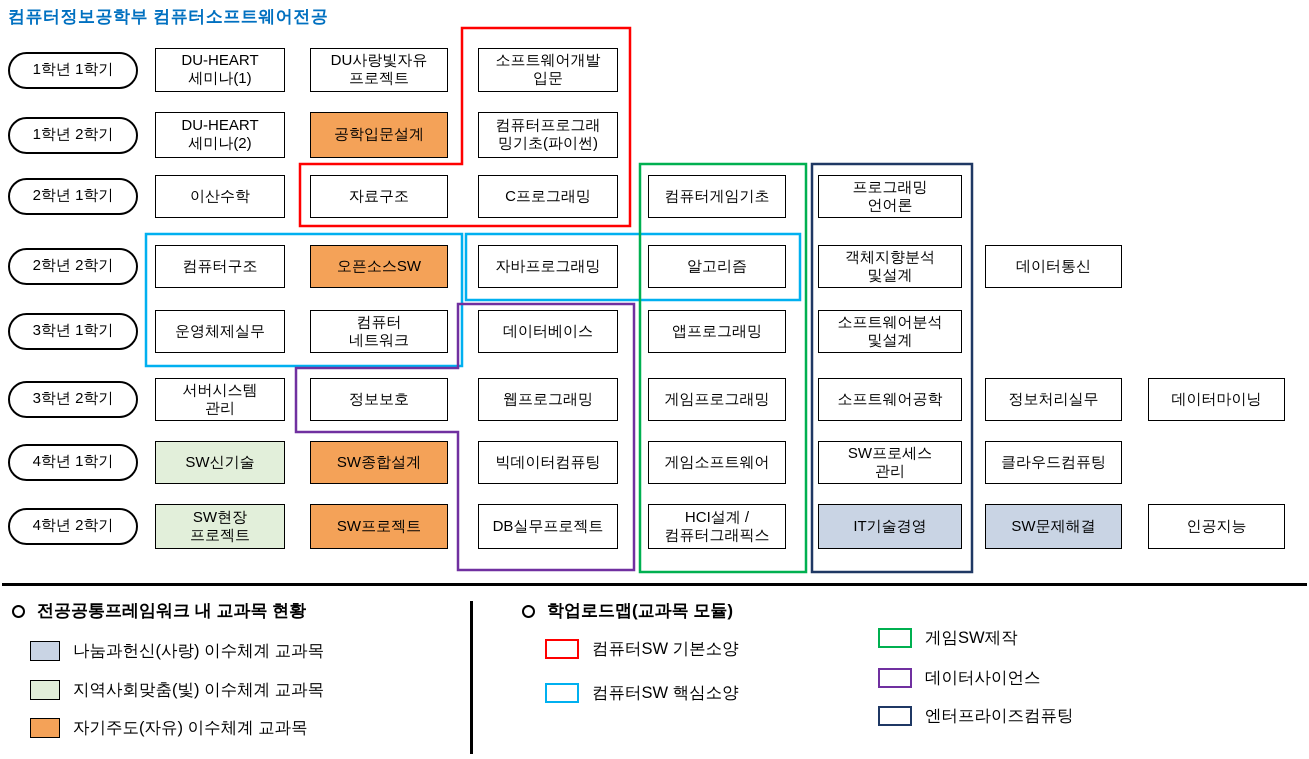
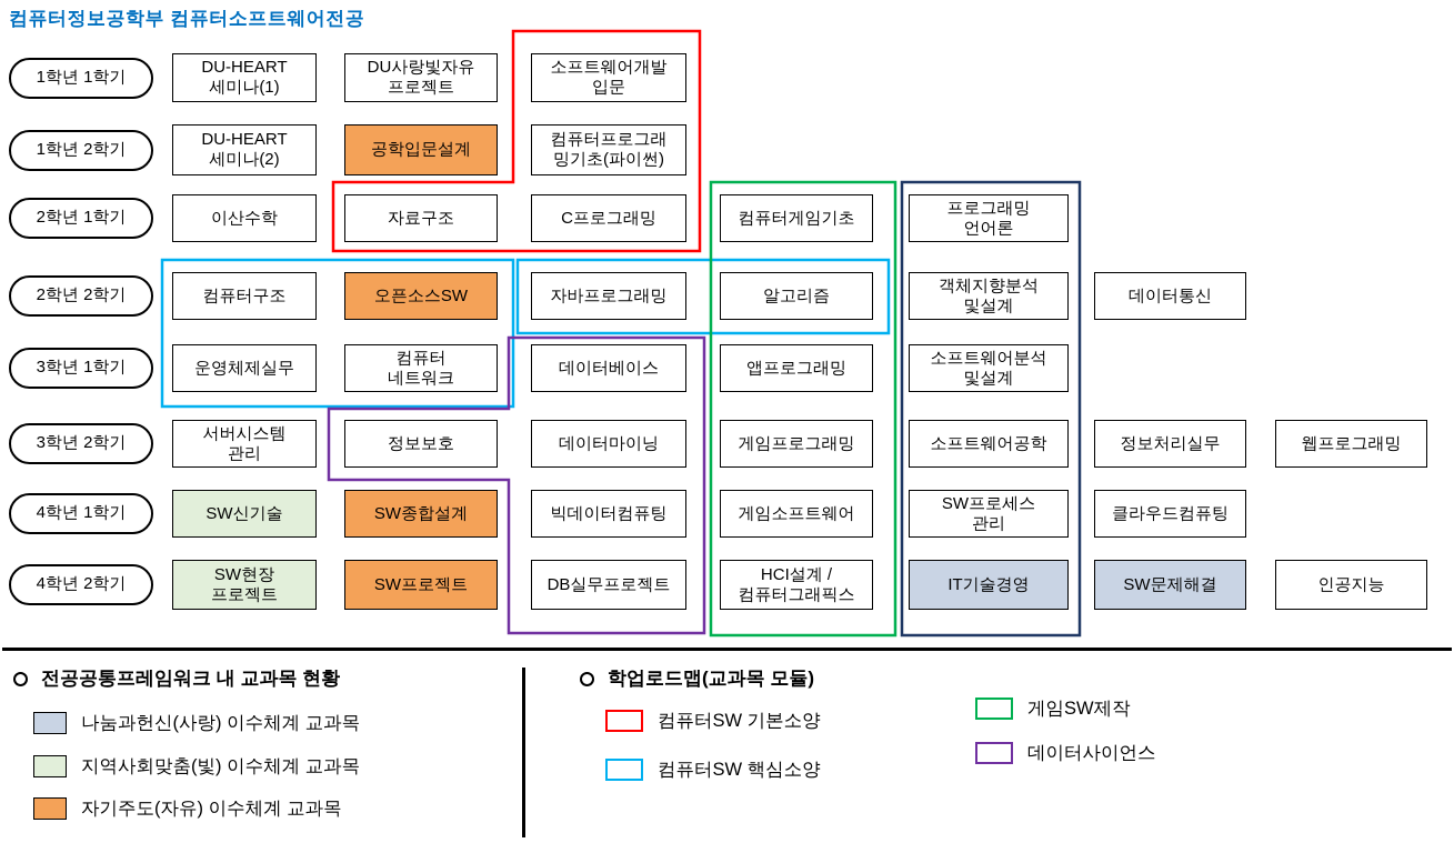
  컴퓨터정보공학부 컴퓨터소프트웨어전공
  1학년 1학기
  DU-HEART
  세미나(1)
  DU사랑빛자유
  프로젝트
  소프트웨어개발
  입문
  1학년 2학기
  DU-HEART
  세미나(2)
  공학입문설계
  컴퓨터프로그래
  밍기초(파이썬)
  2학년 1학기
  이산수학
  자료구조
  C프로그래밍
  컴퓨터게임기초
  프로그래밍
  언어론
  2학년 2학기
  컴퓨터구조
  오픈소스SW
  자바프로그래밍
  알고리즘
  객체지향분석
  및설계
  데이터통신
  3학년 1학기
  운영체제실무
  컴퓨터
  네트워크
  데이터베이스
  앱프로그래밍
  소프트웨어분석
  및설계
  3학년 2학기
  서버시스템
  관리
  정보보호
- 웹프로그래밍
+ 데이터마이닝
  게임프로그래밍
  소프트웨어공학
  정보처리실무
- 데이터마이닝
+ 웹프로그래밍
  4학년 1학기
  SW신기술
  SW종합설계
  빅데이터컴퓨팅
  게임소프트웨어
  SW프로세스
  관리
  클라우드컴퓨팅
  4학년 2학기
  SW현장
  프로젝트
  SW프로젝트
  DB실무프로젝트
  HCI설계 /
  컴퓨터그래픽스
  IT기술경영
  SW문제해결
  인공지능
  전공공통프레임워크 내 교과목 현황
  학업로드맵(교과목 모듈)
  나눔과헌신(사랑) 이수체계 교과목
  지역사회맞춤(빛) 이수체계 교과목
  자기주도(자유) 이수체계 교과목
  컴퓨터SW 기본소양
  컴퓨터SW 핵심소양
  게임SW제작
  데이터사이언스
- 엔터프라이즈컴퓨팅
